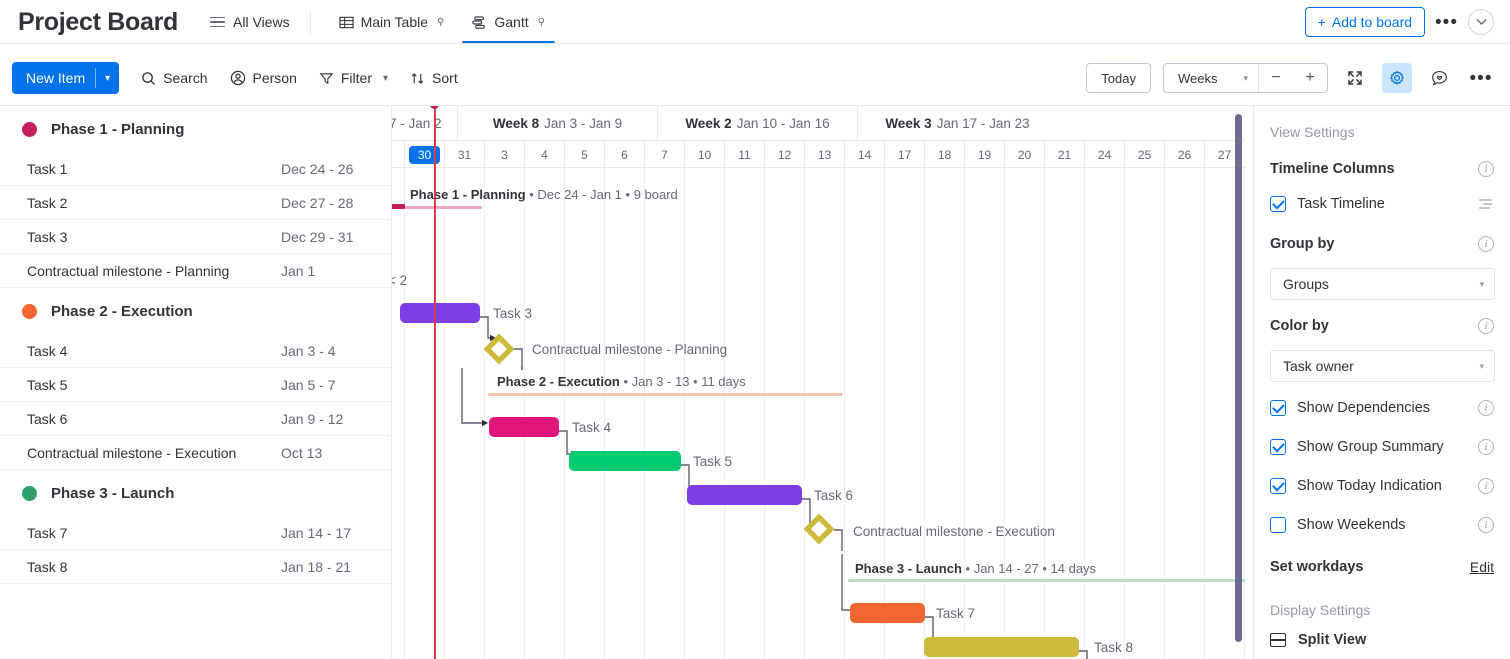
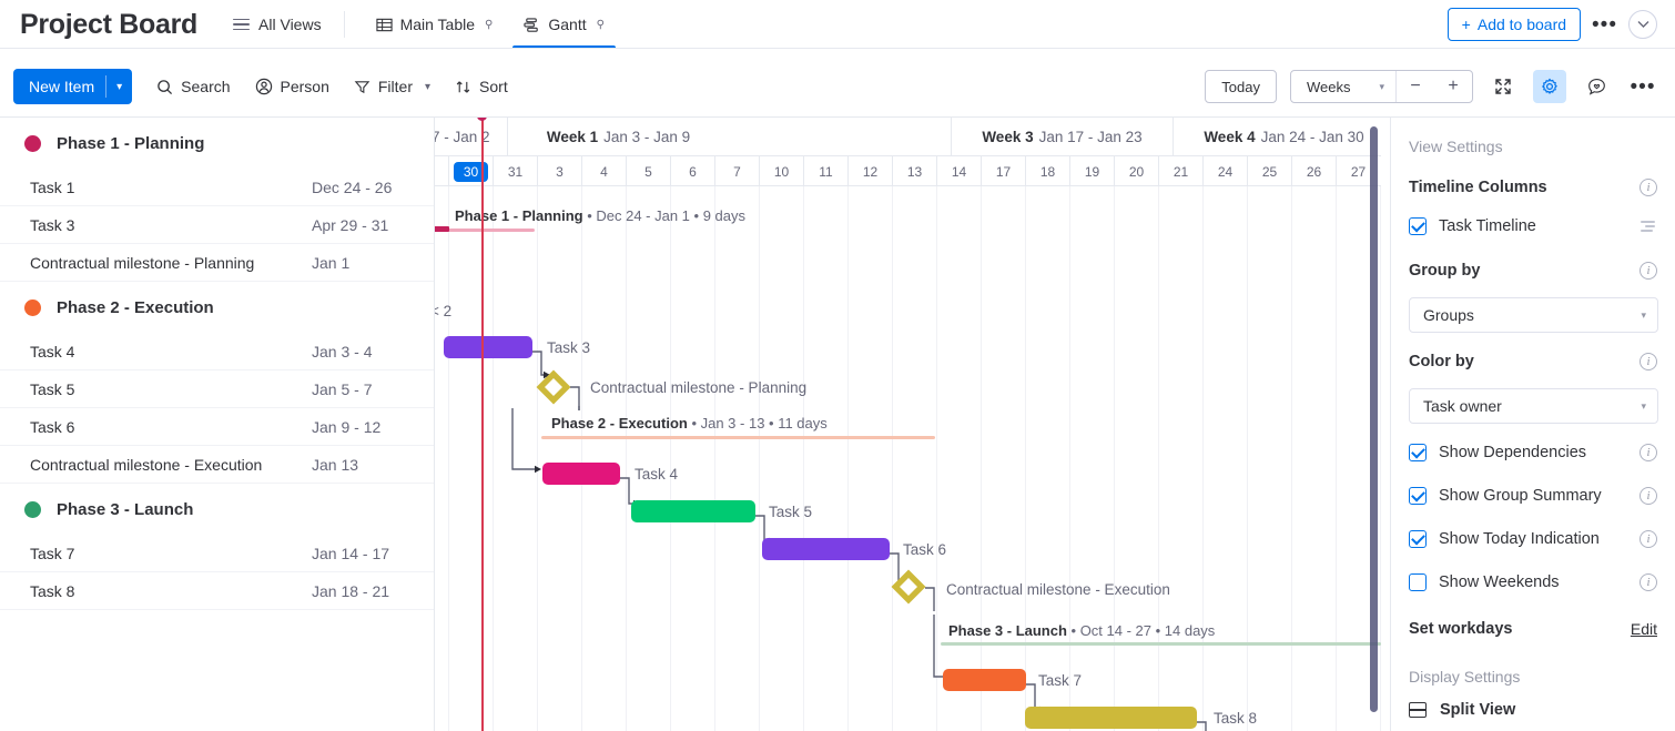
  Project Board
  All Views
  Main Table
  ⚲
  Gantt
  ⚲
  +
  Add to board
  •••
  New Item
  ▾
  Search
  Person
  Filter
  ▾
  Sort
  Today
  Weeks
  ▾
  −
  +
  •••
  Phase 1 - Planning
  Task 1
  Dec 24 - 26
- Task 2
- Dec 27 - 28
  Task 3
- Dec 29 - 31
+ Apr 29 - 31
  Contractual milestone - Planning
  Jan 1
  Phase 2 - Execution
  Task 4
  Jan 3 - 4
  Task 5
  Jan 5 - 7
  Task 6
  Jan 9 - 12
  Contractual milestone - Execution
- Oct 13
+ Jan 13
  Phase 3 - Launch
  Task 7
  Jan 14 - 17
  Task 8
  Jan 18 - 21
  7 - Jan 2
- Week 8
+ Week 1
  Jan 3 - Jan 9
- Week 2
- Jan 10 - Jan 16
  Week 3
  Jan 17 - Jan 23
+ Week 4
+ Jan 24 - Jan 30
  30
  31
  3
  4
  5
  6
  7
  10
  11
  12
  13
  14
  17
  18
  19
  20
  21
  24
  25
  26
  27
- Phase 1 - Planning • Dec 24 - Jan 1 • 9 board
+ Phase 1 - Planning • Dec 24 - Jan 1 • 9 days
  < 2
  Task 3
  Contractual milestone - Planning
  Phase 2 - Execution • Jan 3 - 13 • 11 days
  Task 4
  Task 5
  Task 6
  Contractual milestone - Execution
- Phase 3 - Launch • Jan 14 - 27 • 14 days
+ Phase 3 - Launch • Oct 14 - 27 • 14 days
  Task 7
  Task 8
  View Settings
  Timeline Columns
  i
  Task Timeline
  Group by
  i
  Groups
  ▾
  Color by
  i
  Task owner
  ▾
  Show Dependencies
  i
  Show Group Summary
  i
  Show Today Indication
  i
  Show Weekends
  i
  Set workdays
  Edit
  Display Settings
  Split View
